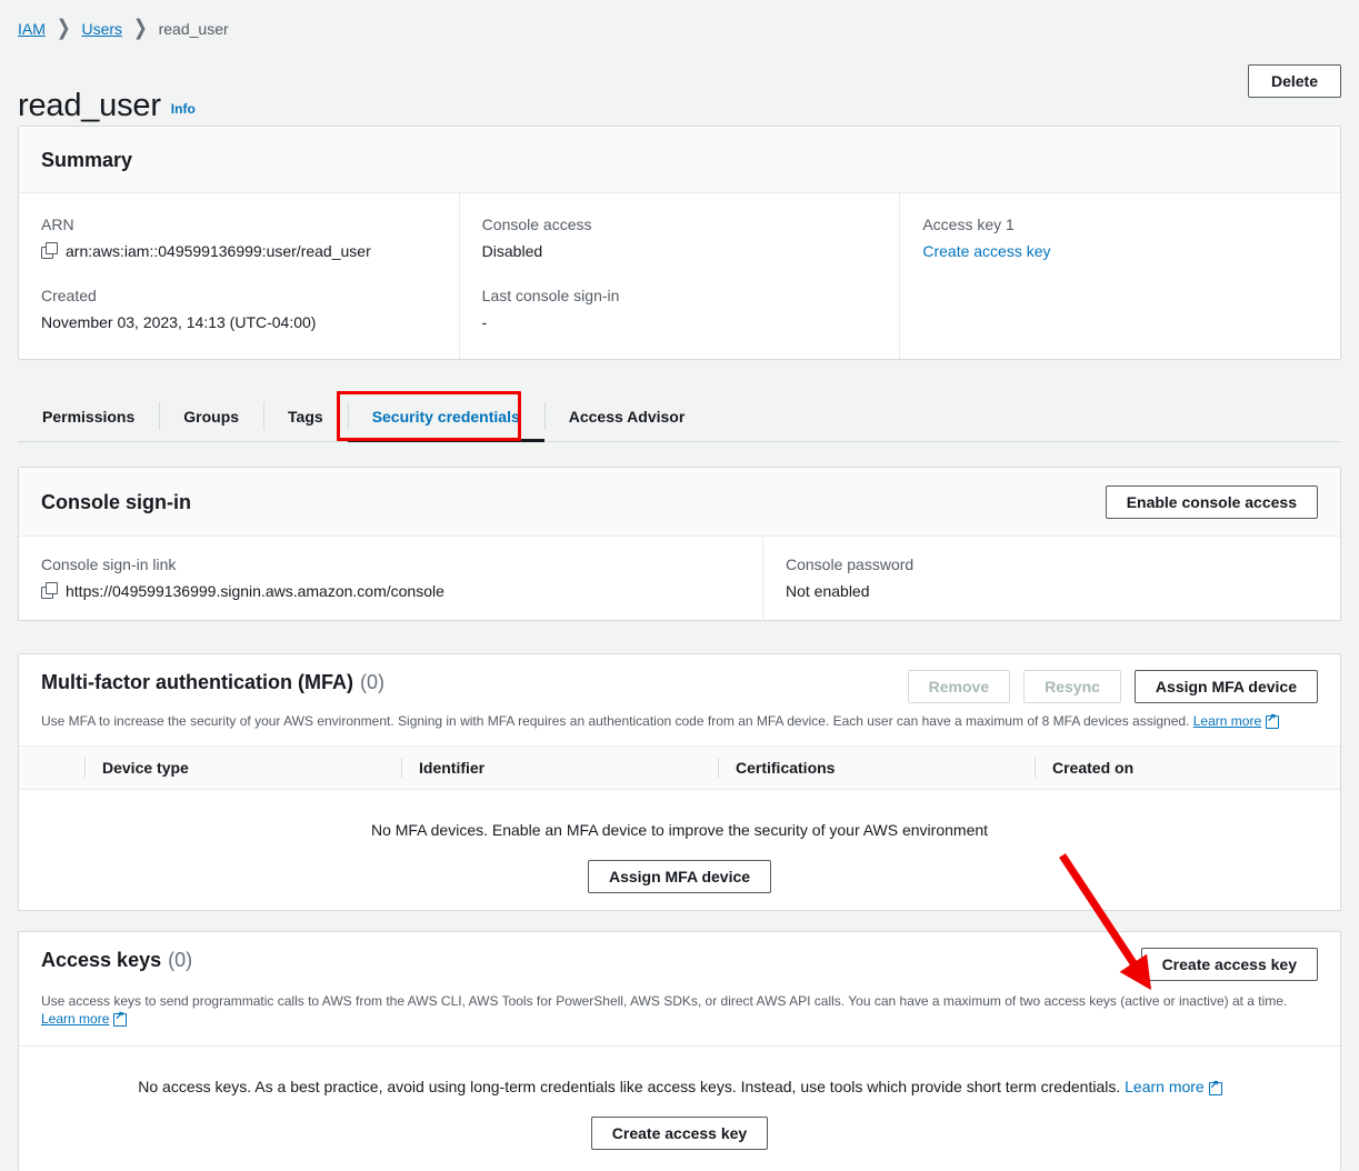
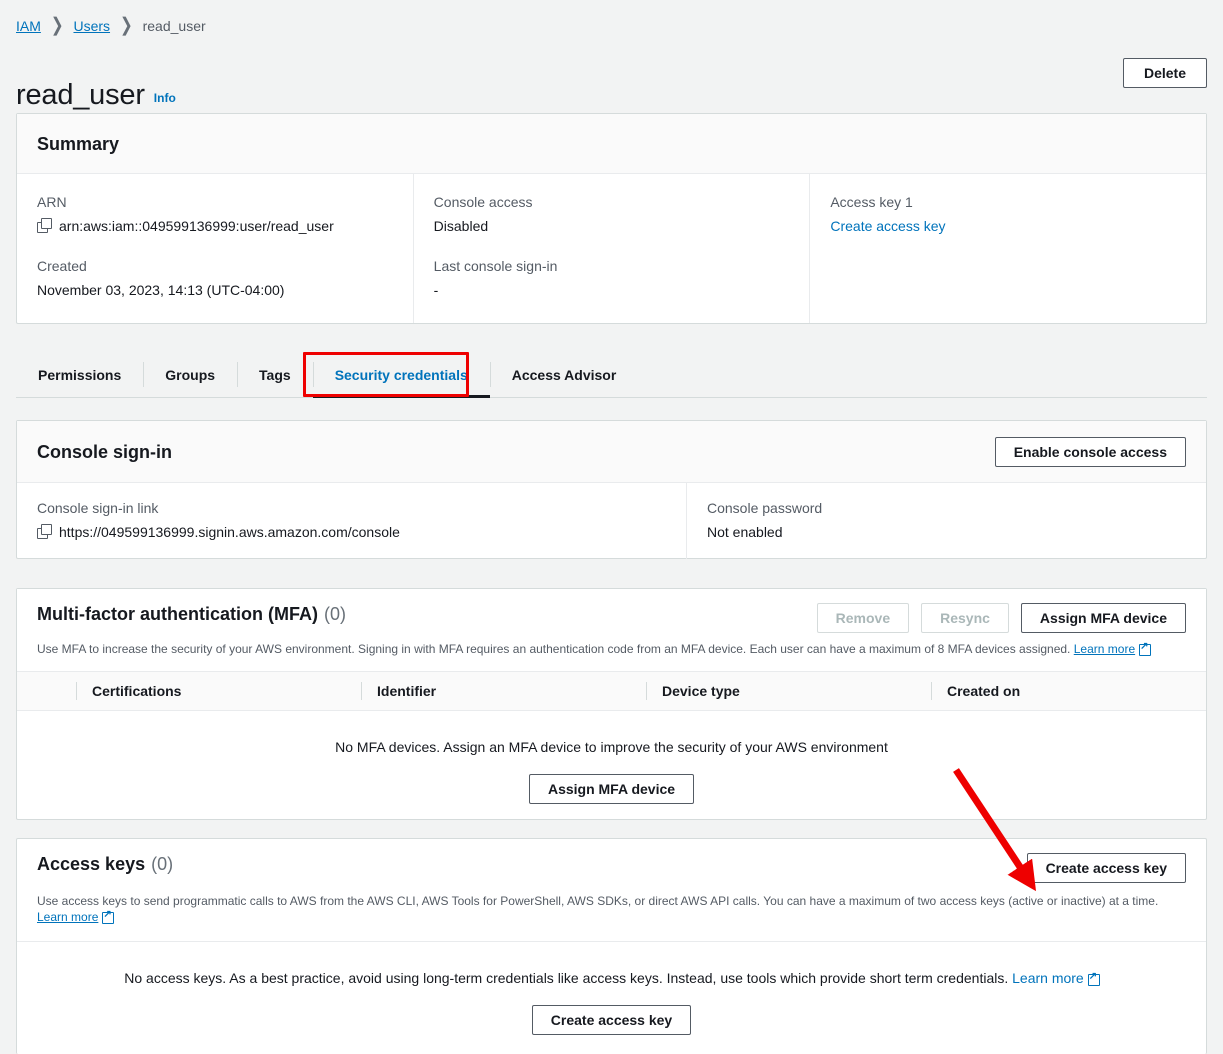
  IAM
  ❯
  Users
  ❯
  read_user
  read_user Info
  Delete
  Summary
  ARN
  arn:aws:iam::049599136999:user/read_user
  Created
  November 03, 2023, 14:13 (UTC-04:00)
  Console access
  Disabled
  Last console sign-in
  -
  Access key 1
  Create access key
  Permissions
  Groups
  Tags
  Security credentials
  Access Advisor
  Console sign-in
  Enable console access
  Console sign-in link
  https://049599136999.signin.aws.amazon.com/console
  Console password
  Not enabled
  Multi-factor authentication (MFA)
  (0)
  Remove
  Resync
  Assign MFA device
  Use MFA to increase the security of your AWS environment. Signing in with MFA requires an authentication code from an MFA device. Each user can have a maximum of 8 MFA devices assigned. Learn more
- Device type
+ Certifications
  Identifier
- Certifications
+ Device type
  Created on
- No MFA devices. Enable an MFA device to improve the security of your AWS environment
+ No MFA devices. Assign an MFA device to improve the security of your AWS environment
  Assign MFA device
  Access keys
  (0)
  Create access key
  Use access keys to send programmatic calls to AWS from the AWS CLI, AWS Tools for PowerShell, AWS SDKs, or direct AWS API calls. You can have a maximum of two access keys (active or inactive) at a time. Learn more
  No access keys. As a best practice, avoid using long-term credentials like access keys. Instead, use tools which provide short term credentials. Learn more
  Create access key
